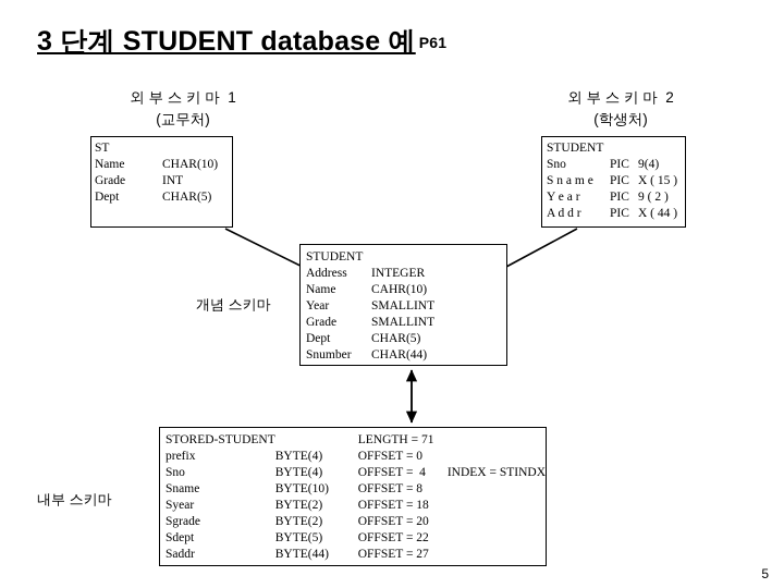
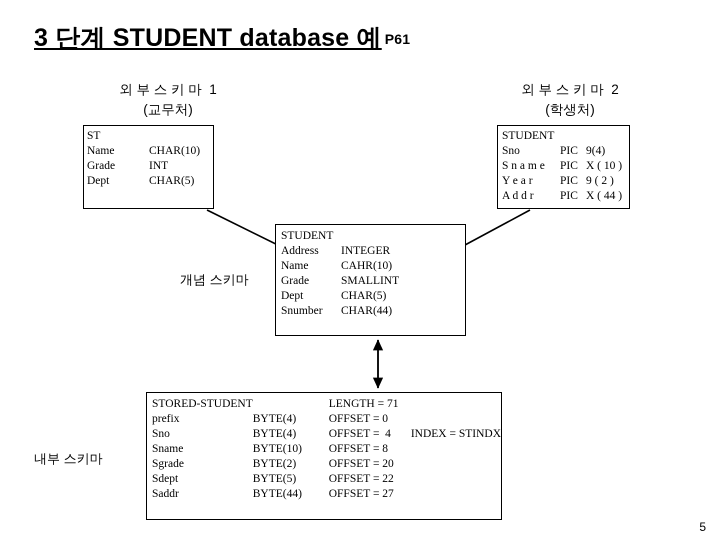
  3 단계 STUDENT database 예 P61
  외 부 스 키 마 1
  (교무처)
  외 부 스 키 마 2
  (학생처)
  ST
  Name	CHAR(10)
  Grade	INT
  Dept	CHAR(5)
  STUDENT
  Sno	PIC	9(4)
- S n a m e	PIC	X ( 15 )
+ S n a m e	PIC	X ( 10 )
  Y e a r	PIC	9 ( 2 )
  A d d r	PIC	X ( 44 )
  개념 스키마
  STUDENT
  Address	INTEGER
  Name	CAHR(10)
- Year	SMALLINT
  Grade	SMALLINT
  Dept	CHAR(5)
  Snumber	CHAR(44)
  내부 스키마
  STORED-STUDENT		LENGTH = 71
  prefix	BYTE(4)	OFFSET = 0
  Sno	BYTE(4)	OFFSET = 4	INDEX = STINDX
  Sname	BYTE(10)	OFFSET = 8
- Syear	BYTE(2)	OFFSET = 18
  Sgrade	BYTE(2)	OFFSET = 20
  Sdept	BYTE(5)	OFFSET = 22
  Saddr	BYTE(44)	OFFSET = 27
  5
